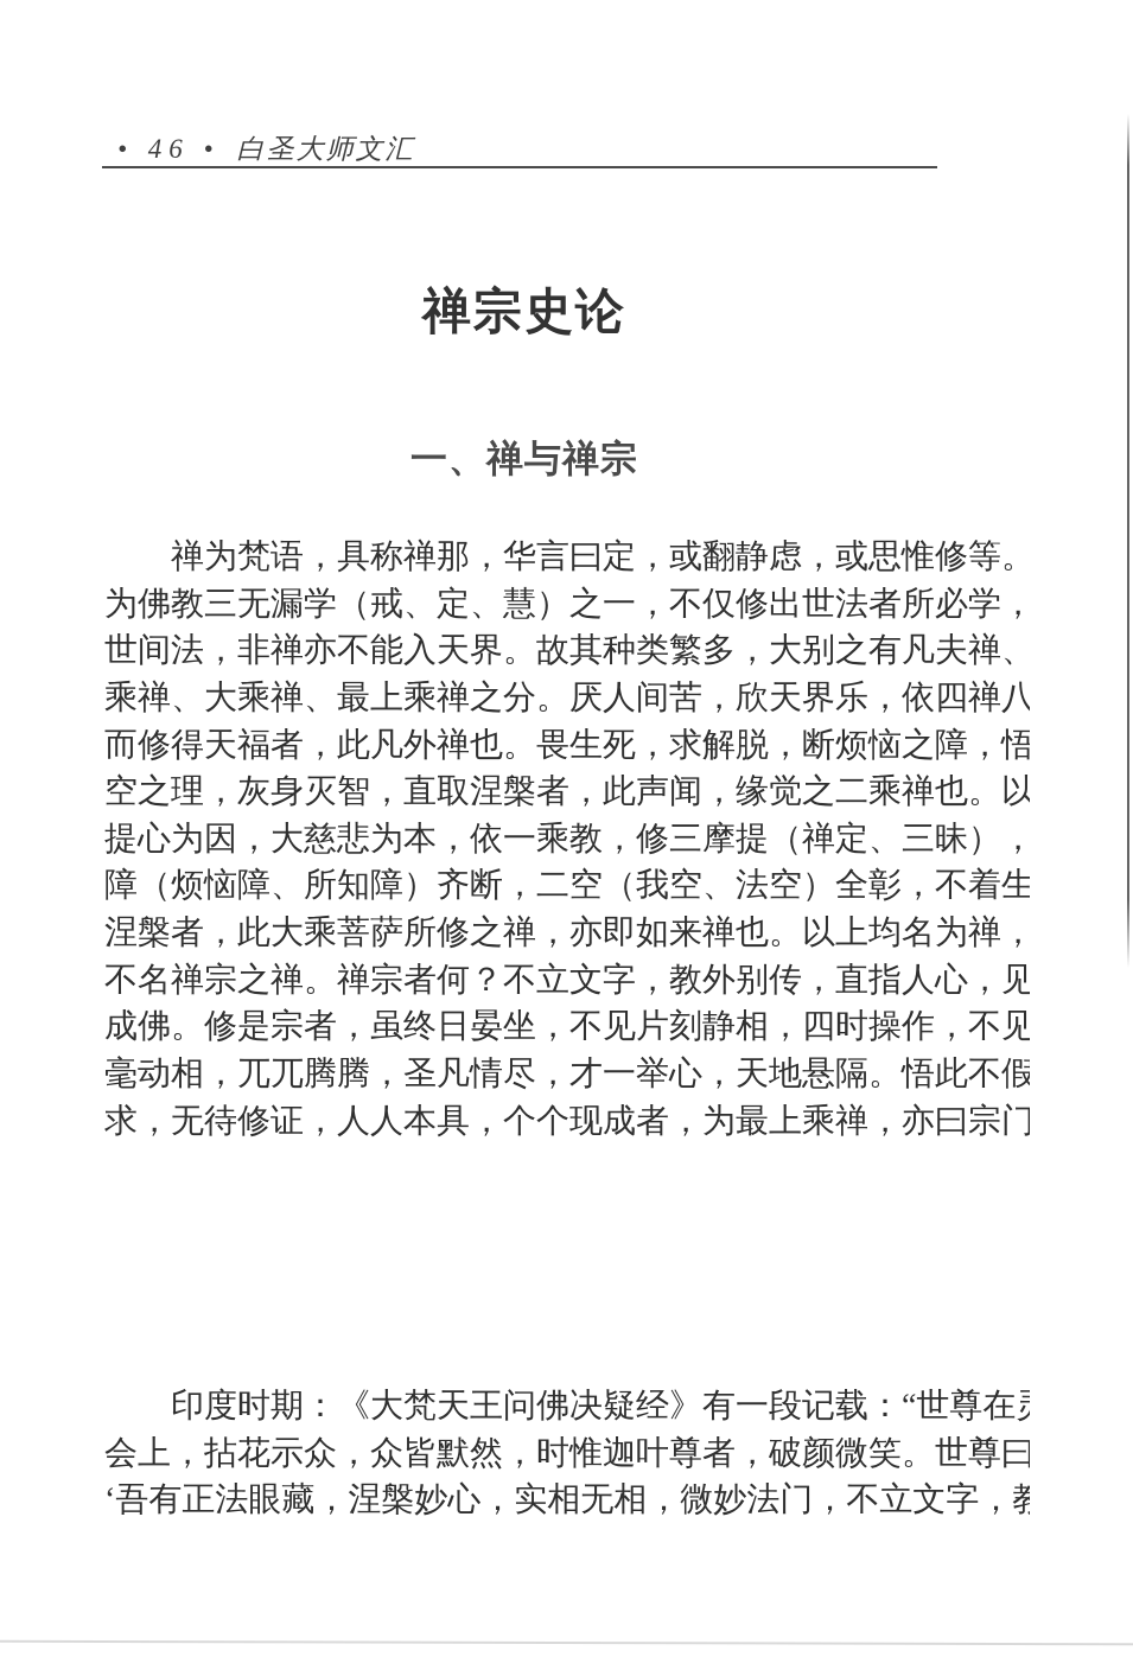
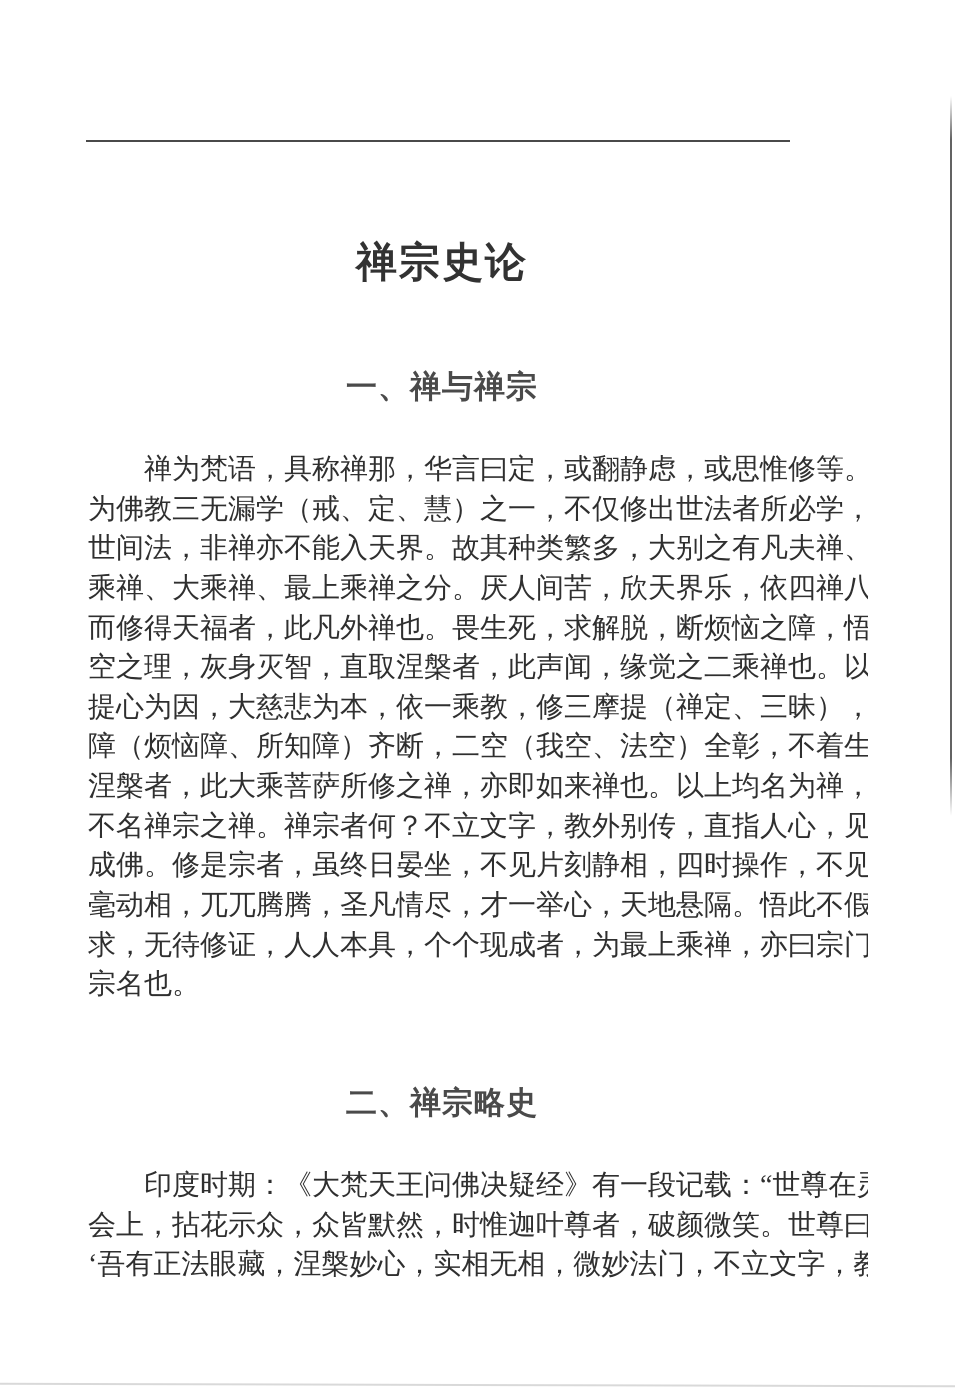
- • 46 • 白圣大师文汇
  禅宗史论
  一、禅与禅宗
  禅为梵语，具称禅那，华言曰定，或翻静虑，或思惟修等。
  为佛教三无漏学（戒、定、慧）之一，不仅修出世法者所必学，
  世间法，非禅亦不能入天界。故其种类繁多，大别之有凡夫禅、
  乘禅、大乘禅、最上乘禅之分。厌人间苦，欣天界乐，依四禅八
  而修得天福者，此凡外禅也。畏生死，求解脱，断烦恼之障，悟
  空之理，灰身灭智，直取涅槃者，此声闻，缘觉之二乘禅也。以
  提心为因，大慈悲为本，依一乘教，修三摩提（禅定、三昧），
  障（烦恼障、所知障）齐断，二空（我空、法空）全彰，不着生
  涅槃者，此大乘菩萨所修之禅，亦即如来禅也。以上均名为禅，
  不名禅宗之禅。禅宗者何？不立文字，教外别传，直指人心，见
  成佛。修是宗者，虽终日晏坐，不见片刻静相，四时操作，不见
  毫动相，兀兀腾腾，圣凡情尽，才一举心，天地悬隔。悟此不假
  求，无待修证，人人本具，个个现成者，为最上乘禅，亦曰宗门
+ 宗名也。
+ 二、禅宗略史
  印度时期：《大梵天王问佛决疑经》有一段记载：“世尊在
  会上，拈花示众，众皆默然，时惟迦叶尊者，破颜微笑。世尊曰
  ‘吾有正法眼藏，涅槃妙心，实相无相，微妙法门，不立文字，教
